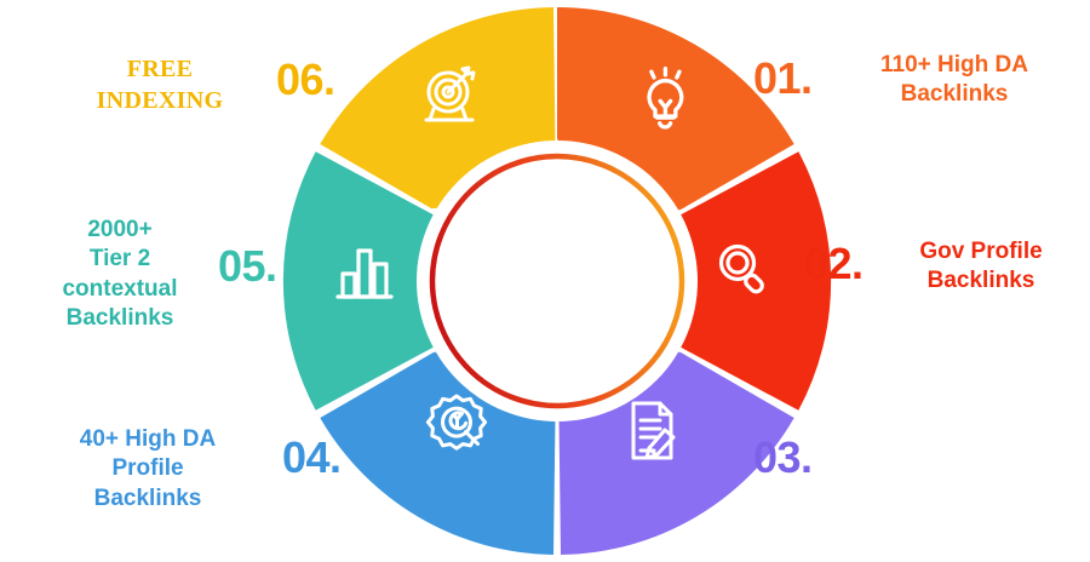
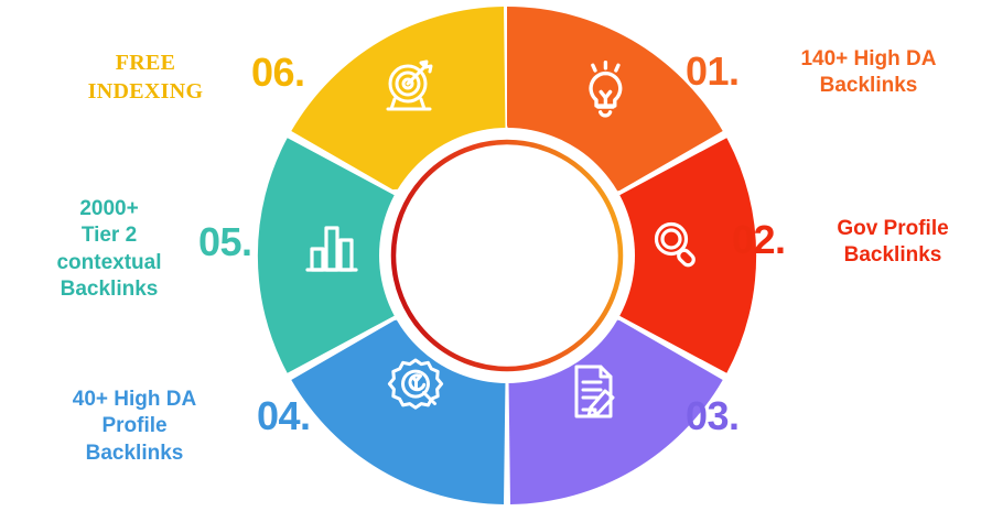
  01.
- 110+ High DA
+ 140+ High DA
  Backlinks
  02.
  Gov Profile
  Backlinks
  03.
  04.
  40+ High DA
  Profile
  Backlinks
  05.
  2000+
  Tier 2
  contextual
  Backlinks
  06.
  FREE
  INDEXING
